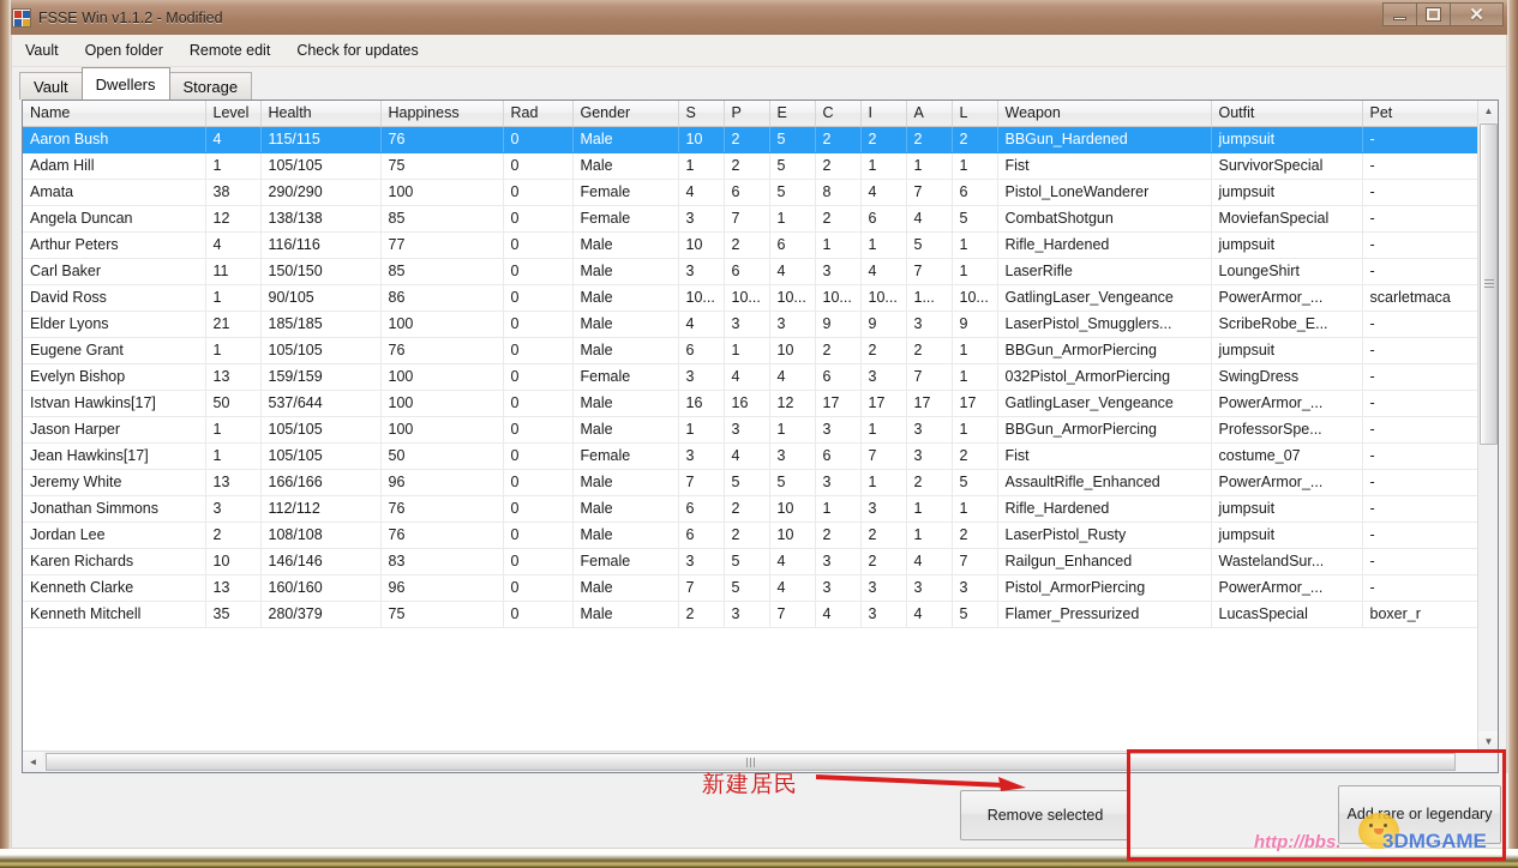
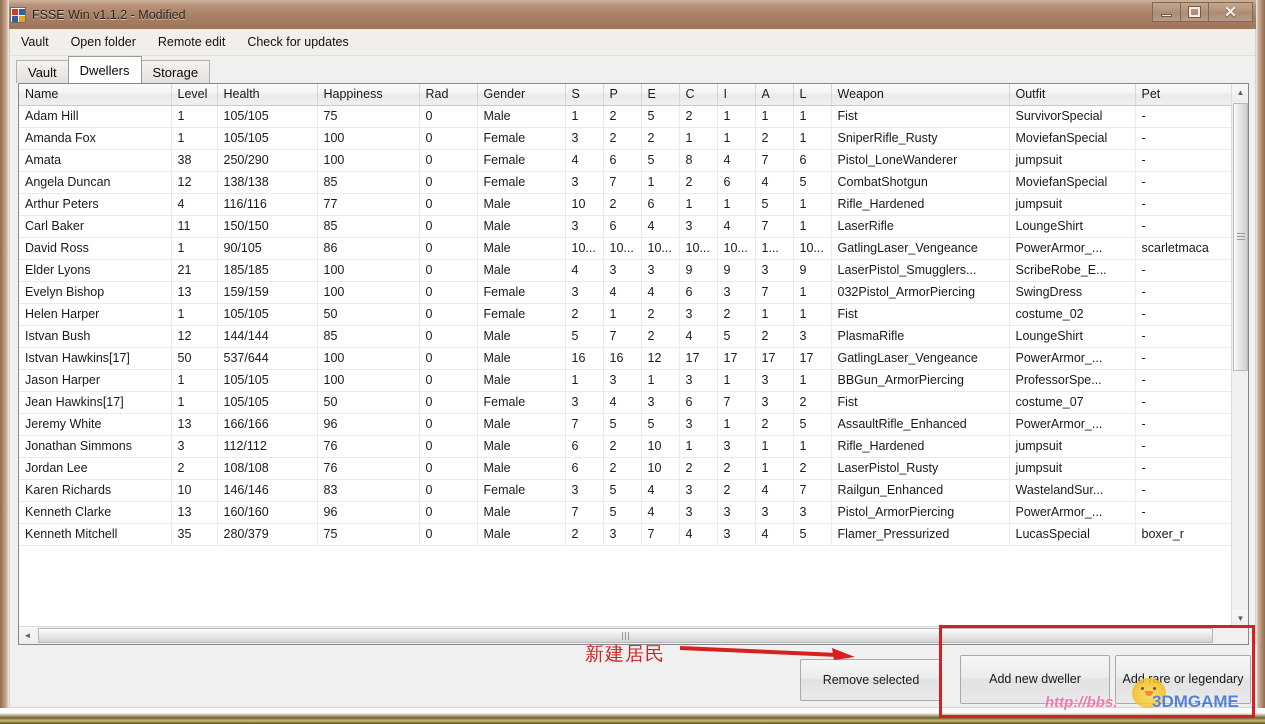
  FSSE Win v1.1.2 - Modified
  ✕
  Vault
  Open folder
  Remote edit
  Check for updates
  Vault
  Dwellers
  Storage
  Name	Level	Health	Happiness	Rad	Gender	S	P	E	C	I	A	L	Weapon	Outfit	Pet
- Aaron Bush	4	115/115	76	0	Male	10	2	5	2	2	2	2	BBGun_Hardened	jumpsuit	-
  Adam Hill	1	105/105	75	0	Male	1	2	5	2	1	1	1	Fist	SurvivorSpecial	-
+ Amanda Fox	1	105/105	100	0	Female	3	2	2	1	1	2	1	SniperRifle_Rusty	MoviefanSpecial	-
- Amata	38	290/290	100	0	Female	4	6	5	8	4	7	6	Pistol_LoneWanderer	jumpsuit	-
+ Amata	38	250/290	100	0	Female	4	6	5	8	4	7	6	Pistol_LoneWanderer	jumpsuit	-
  Angela Duncan	12	138/138	85	0	Female	3	7	1	2	6	4	5	CombatShotgun	MoviefanSpecial	-
  Arthur Peters	4	116/116	77	0	Male	10	2	6	1	1	5	1	Rifle_Hardened	jumpsuit	-
  Carl Baker	11	150/150	85	0	Male	3	6	4	3	4	7	1	LaserRifle	LoungeShirt	-
  David Ross	1	90/105	86	0	Male	10...	10...	10...	10...	10...	1...	10...	GatlingLaser_Vengeance	PowerArmor_...	scarletmaca
  Elder Lyons	21	185/185	100	0	Male	4	3	3	9	9	3	9	LaserPistol_Smugglers...	ScribeRobe_E...	-
- Eugene Grant	1	105/105	76	0	Male	6	1	10	2	2	2	1	BBGun_ArmorPiercing	jumpsuit	-
  Evelyn Bishop	13	159/159	100	0	Female	3	4	4	6	3	7	1	032Pistol_ArmorPiercing	SwingDress	-
+ Helen Harper	1	105/105	50	0	Female	2	1	2	3	2	1	1	Fist	costume_02	-
+ Istvan Bush	12	144/144	85	0	Male	5	7	2	4	5	2	3	PlasmaRifle	LoungeShirt	-
  Istvan Hawkins[17]	50	537/644	100	0	Male	16	16	12	17	17	17	17	GatlingLaser_Vengeance	PowerArmor_...	-
  Jason Harper	1	105/105	100	0	Male	1	3	1	3	1	3	1	BBGun_ArmorPiercing	ProfessorSpe...	-
  Jean Hawkins[17]	1	105/105	50	0	Female	3	4	3	6	7	3	2	Fist	costume_07	-
  Jeremy White	13	166/166	96	0	Male	7	5	5	3	1	2	5	AssaultRifle_Enhanced	PowerArmor_...	-
  Jonathan Simmons	3	112/112	76	0	Male	6	2	10	1	3	1	1	Rifle_Hardened	jumpsuit	-
  Jordan Lee	2	108/108	76	0	Male	6	2	10	2	2	1	2	LaserPistol_Rusty	jumpsuit	-
  Karen Richards	10	146/146	83	0	Female	3	5	4	3	2	4	7	Railgun_Enhanced	WastelandSur...	-
  Kenneth Clarke	13	160/160	96	0	Male	7	5	4	3	3	3	3	Pistol_ArmorPiercing	PowerArmor_...	-
  Kenneth Mitchell	35	280/379	75	0	Male	2	3	7	4	3	4	5	Flamer_Pressurized	LucasSpecial	boxer_r
  ▲
  ▼
  ◄
  Remove selected
+ Add new dweller
  Add rare or legendary
  新建居民
  http://bbs.
  3DMGAME
